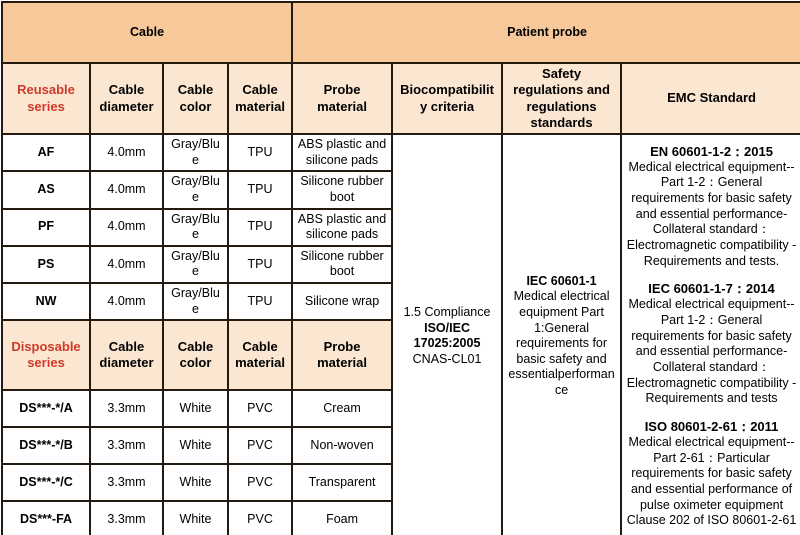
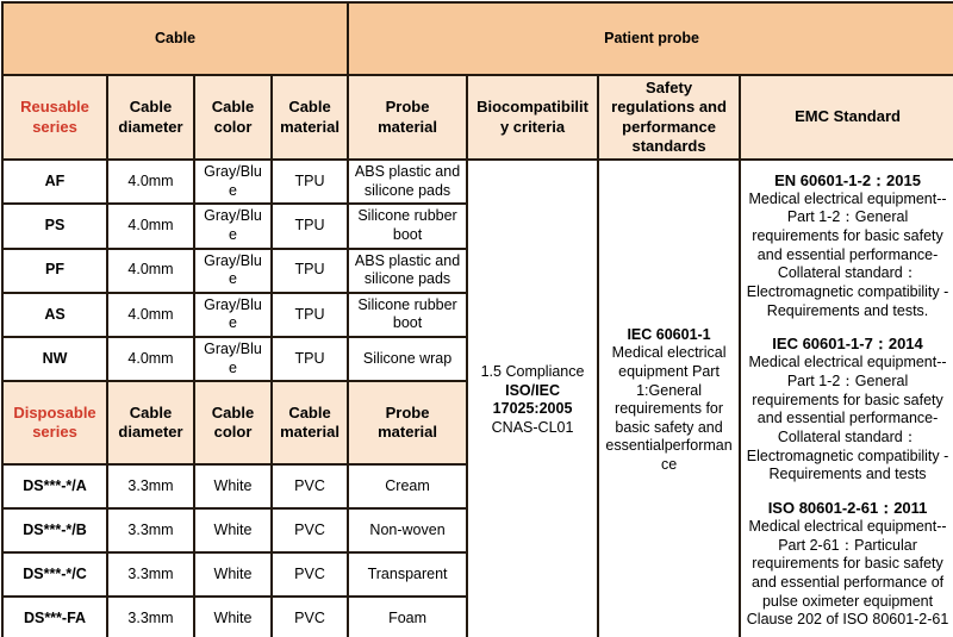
  Cable	Patient probe
- Reusable series	Cable diameter	Cable color	Cable material	Probe material	Biocompatibility criteria	Safety regulations and regulations standards	EMC Standard
+ Reusable series	Cable diameter	Cable color	Cable material	Probe material	Biocompatibility criteria	Safety regulations and performance standards	EMC Standard
  AF	4.0mm	Gray/Blue	TPU	ABS plastic and silicone pads	1.5 Compliance ISO/IEC 17025:2005 CNAS-CL01	IEC 60601-1 Medical electrical equipment Part 1:General requirements for basic safety and essentialperformance	EN 60601-1-2：2015 Medical electrical equipment-- Part 1-2：General requirements for basic safety and essential performance-Collateral standard：Electromagnetic compatibility - Requirements and tests. IEC 60601-1-7：2014 Medical electrical equipment-- Part 1-2：General requirements for basic safety and essential performance-Collateral standard：Electromagnetic compatibility - Requirements and tests ISO 80601-2-61：2011 Medical electrical equipment-- Part 2-61：Particular requirements for basic safety and essential performance of pulse oximeter equipment Clause 202 of ISO 80601-2-61
- AS	4.0mm	Gray/Blue	TPU	Silicone rubber boot
+ PS	4.0mm	Gray/Blue	TPU	Silicone rubber boot
  PF	4.0mm	Gray/Blue	TPU	ABS plastic and silicone pads
- PS	4.0mm	Gray/Blue	TPU	Silicone rubber boot
+ AS	4.0mm	Gray/Blue	TPU	Silicone rubber boot
  NW	4.0mm	Gray/Blue	TPU	Silicone wrap
  Disposable series	Cable diameter	Cable color	Cable material	Probe material
  DS***-*/A	3.3mm	White	PVC	Cream
  DS***-*/B	3.3mm	White	PVC	Non-woven
  DS***-*/C	3.3mm	White	PVC	Transparent
  DS***-FA	3.3mm	White	PVC	Foam
